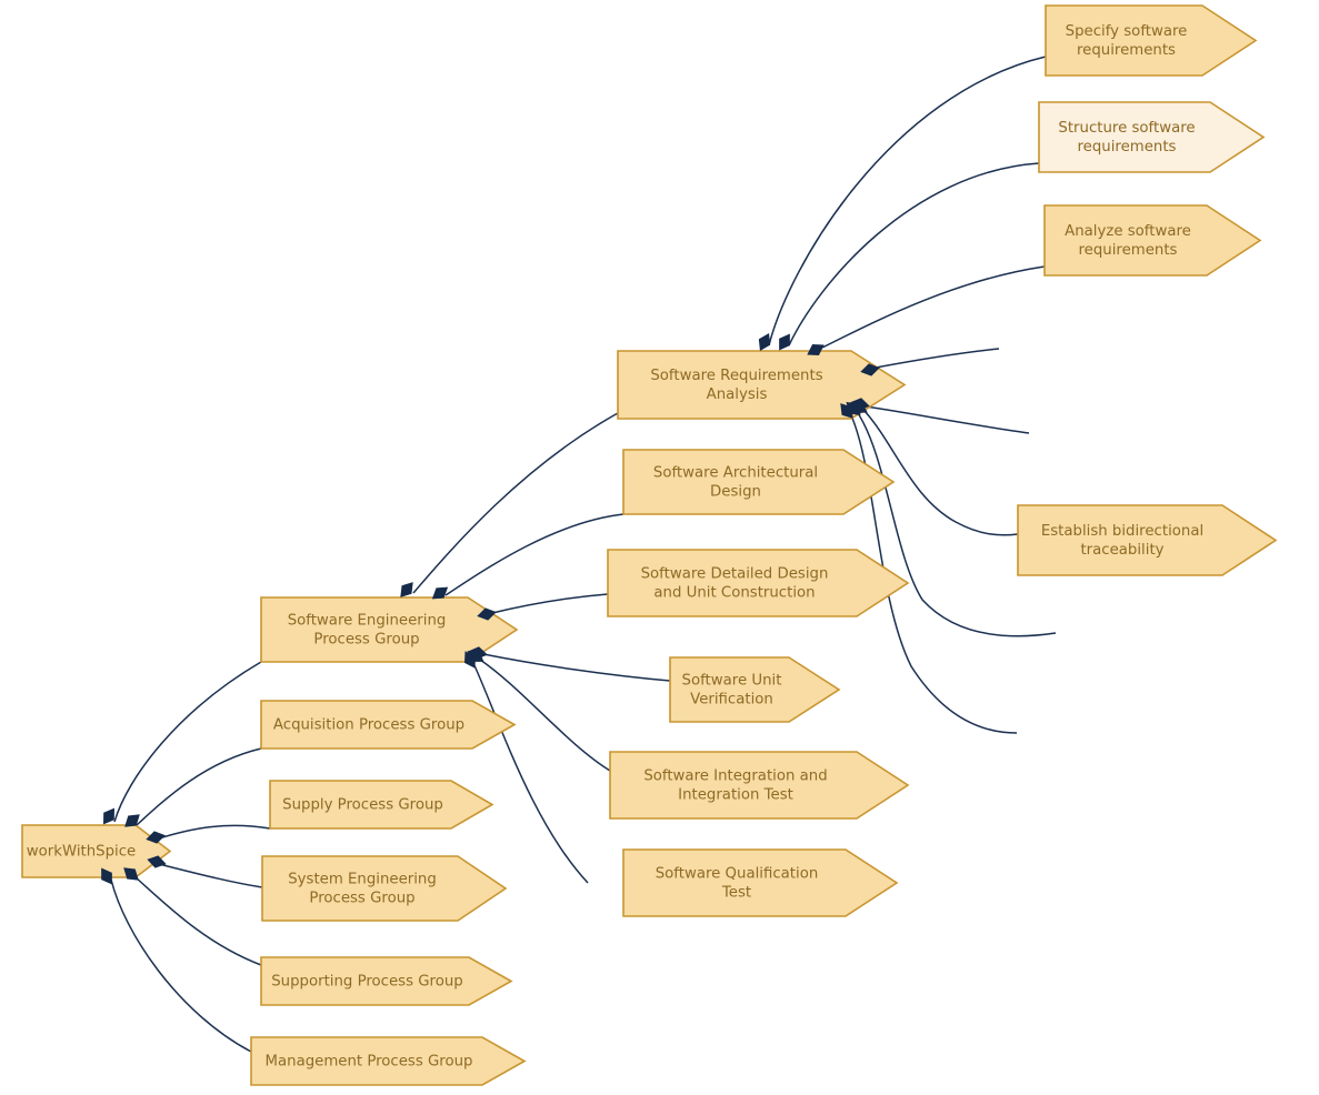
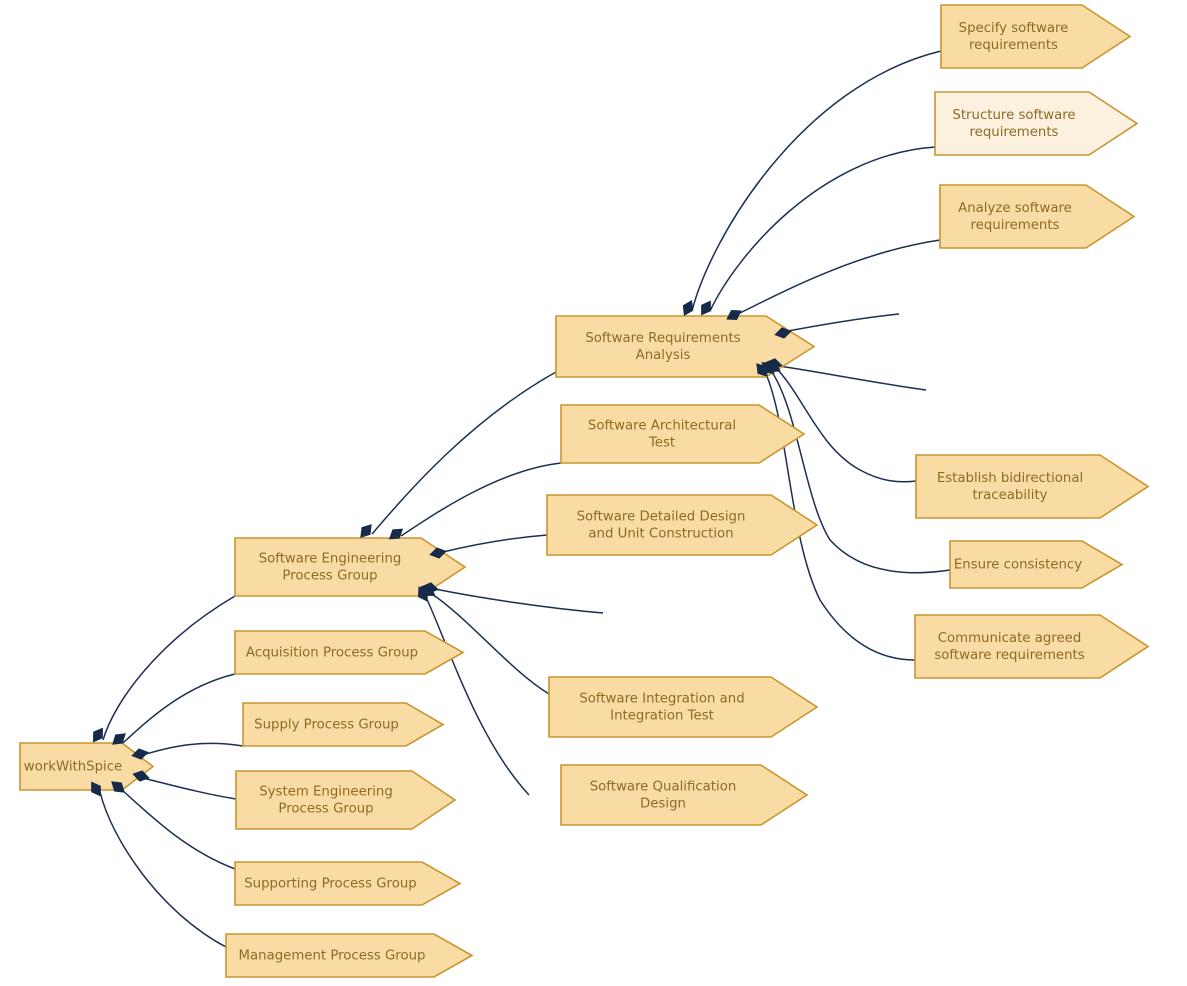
  workWithSpice
  Software Engineering
  Process Group
  Acquisition Process Group
  Supply Process Group
  System Engineering
  Process Group
  Supporting Process Group
  Management Process Group
  Software Requirements
  Analysis
  Software Architectural
- Design
+ Test
  Software Detailed Design
  and Unit Construction
- Software Unit
- Verification
  Software Integration and
  Integration Test
  Software Qualification
- Test
+ Design
  Specify software
  requirements
  Structure software
  requirements
  Analyze software
  requirements
  Establish bidirectional
  traceability
+ Ensure consistency
+ Communicate agreed
+ software requirements
